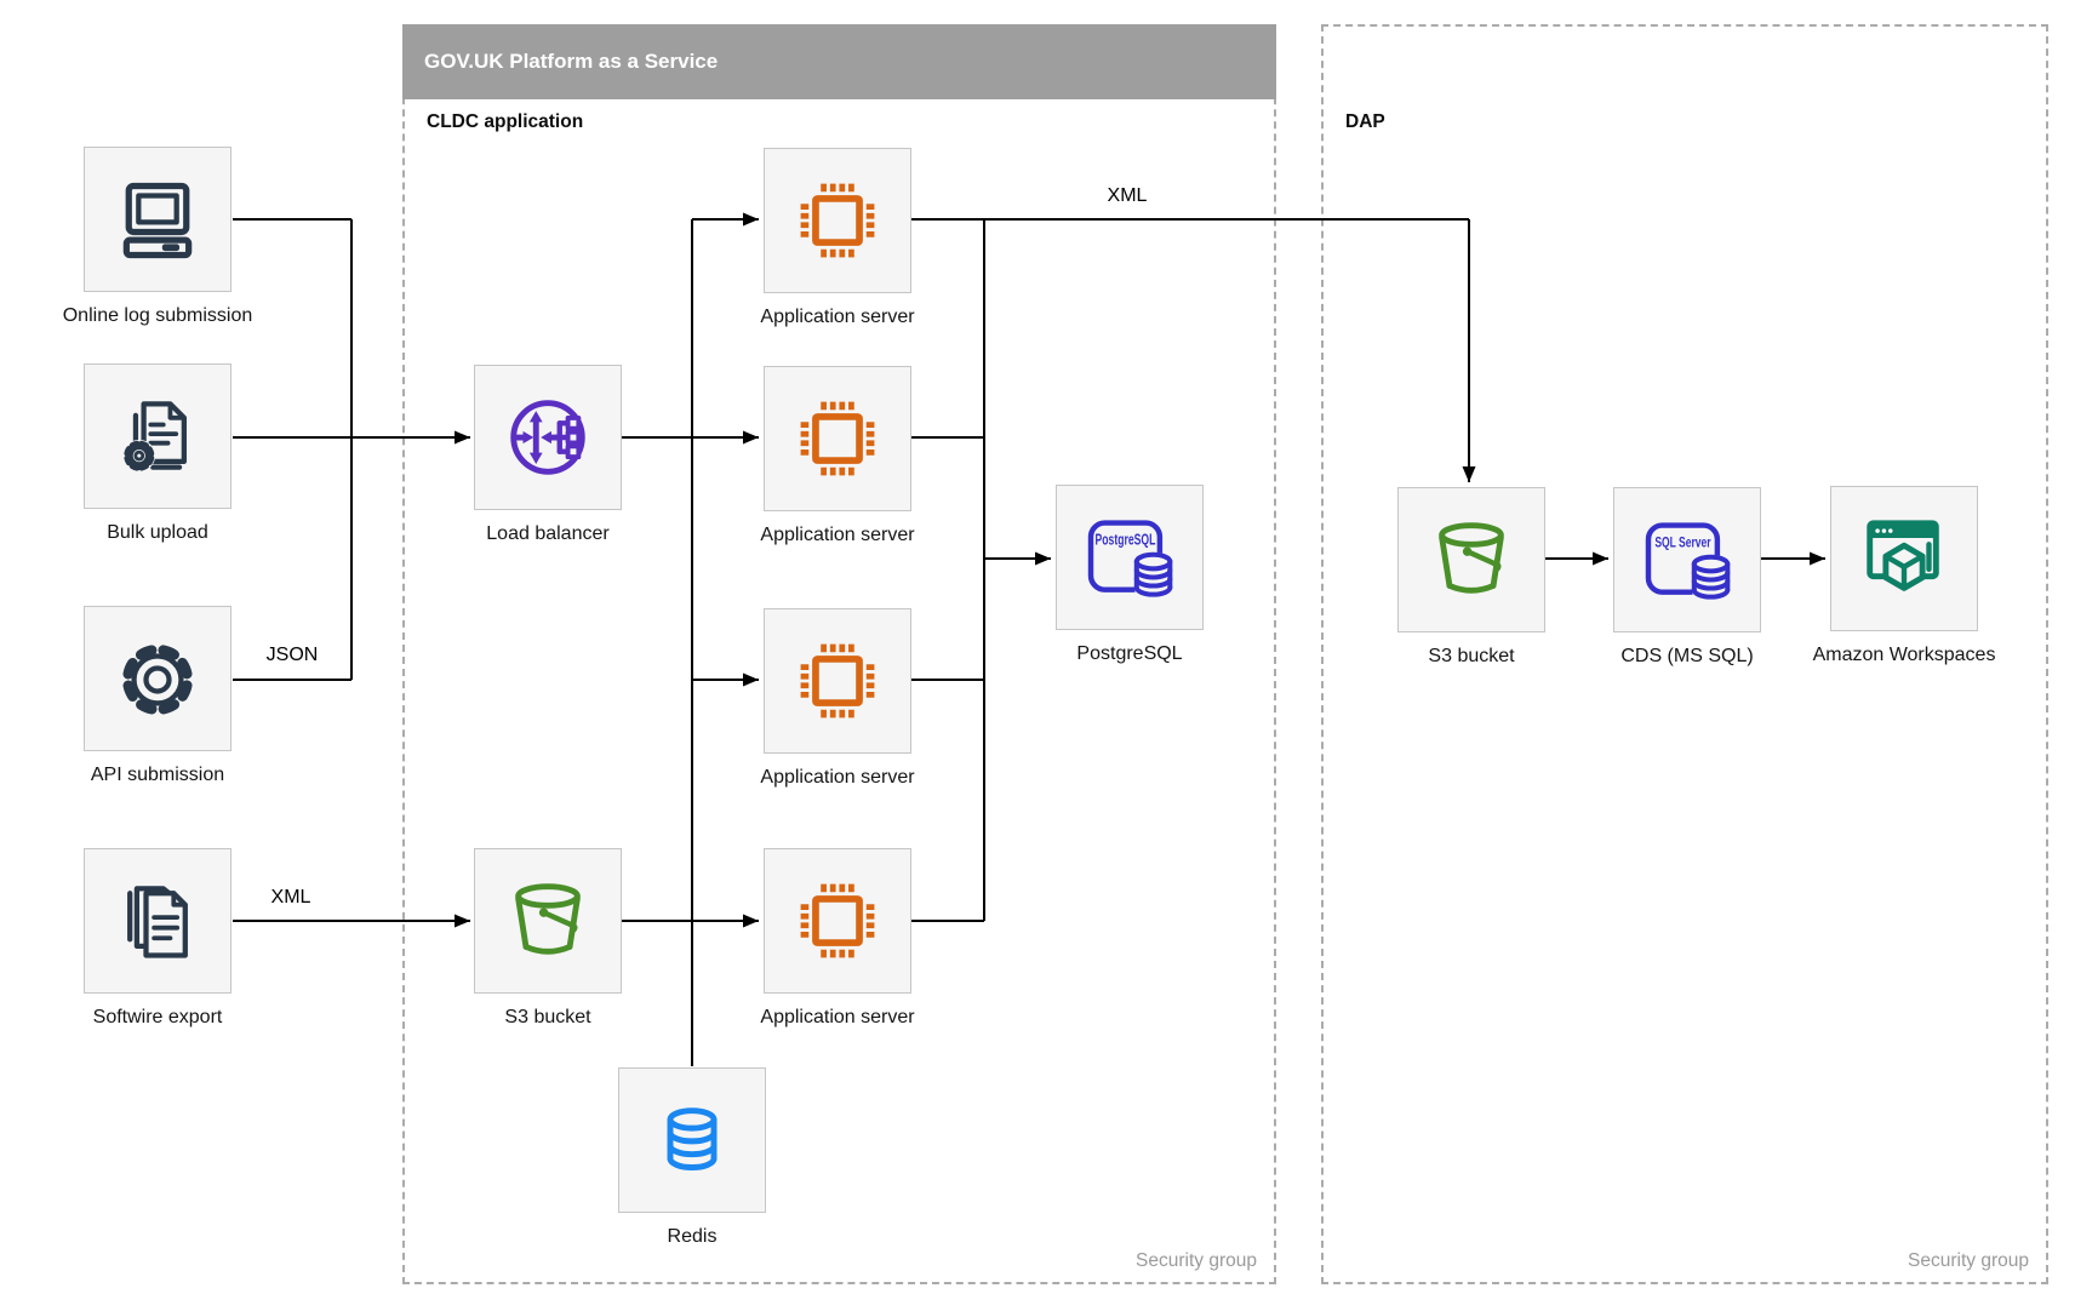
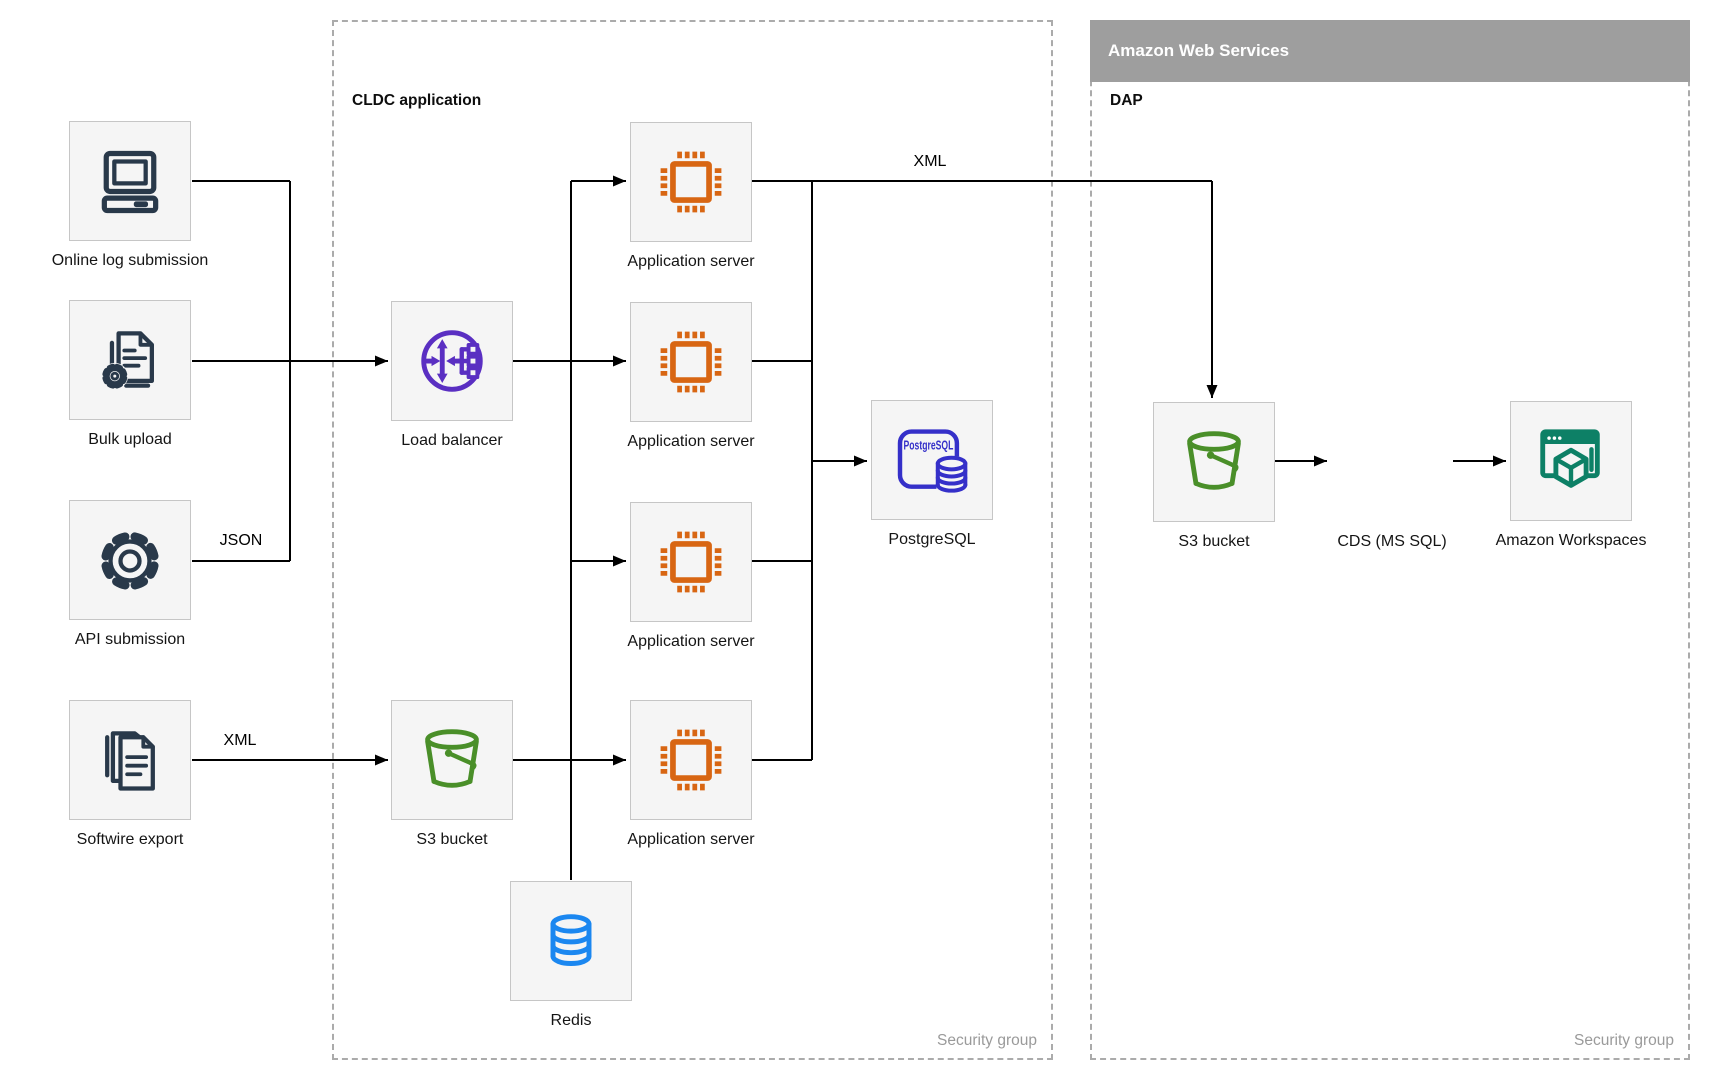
- GOV.UK Platform as a Service
  CLDC application
  Security group
+ Amazon Web Services
  DAP
  Security group
  JSON
  XML
  XML
  Online log submission
  Bulk upload
  API submission
  Softwire export
  Load balancer
  Application server
  Application server
  Application server
  Application server
  S3 bucket
  Redis
  PostgreSQL
  PostgreSQL
  S3 bucket
- SQL Server
  CDS (MS SQL)
  Amazon Workspaces
